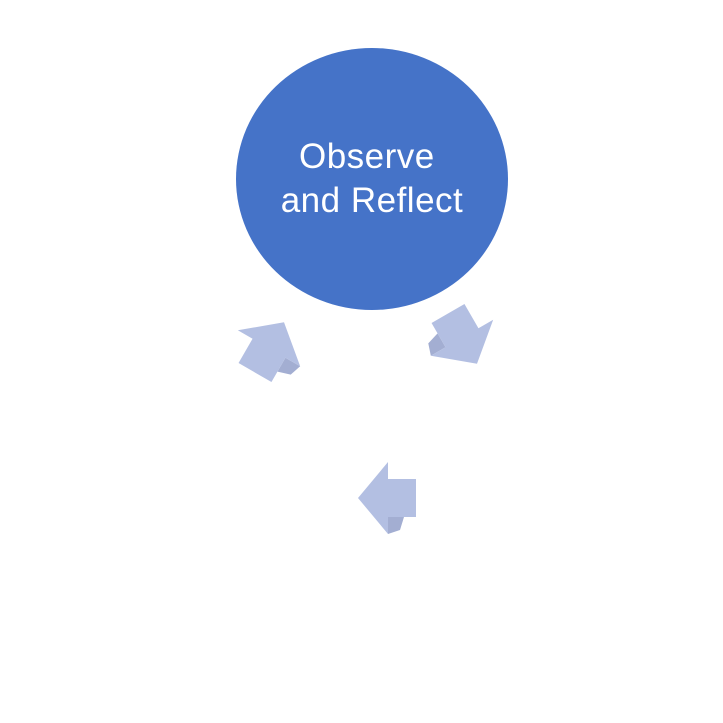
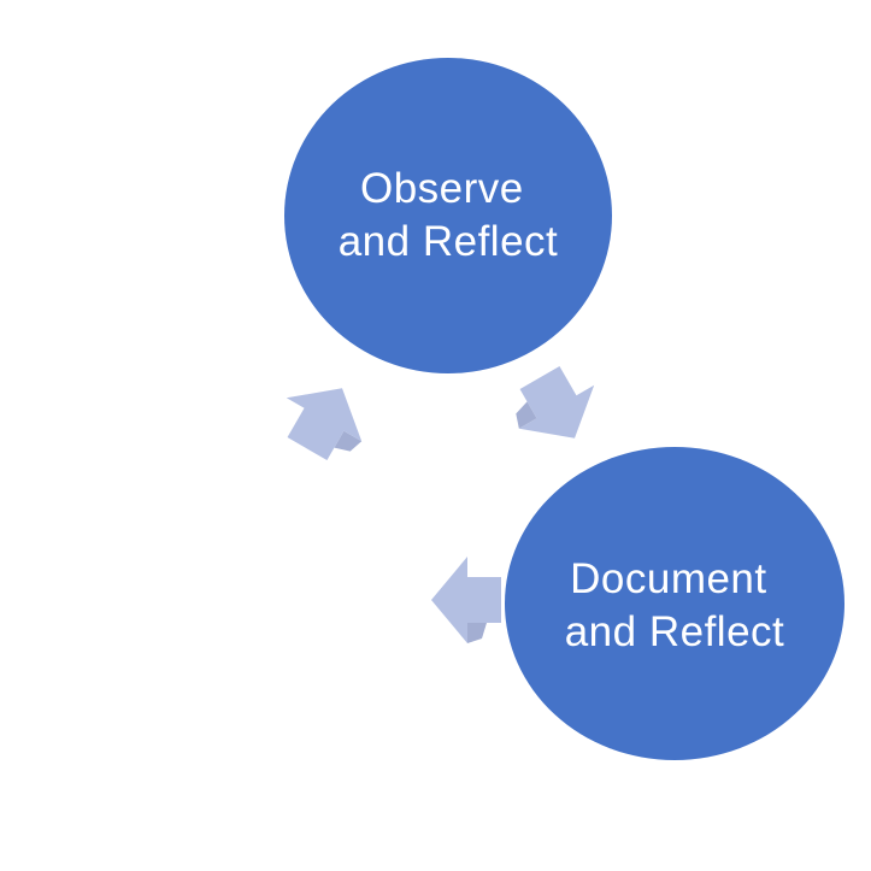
  Observe and Reflect
+ Document and Reflect
